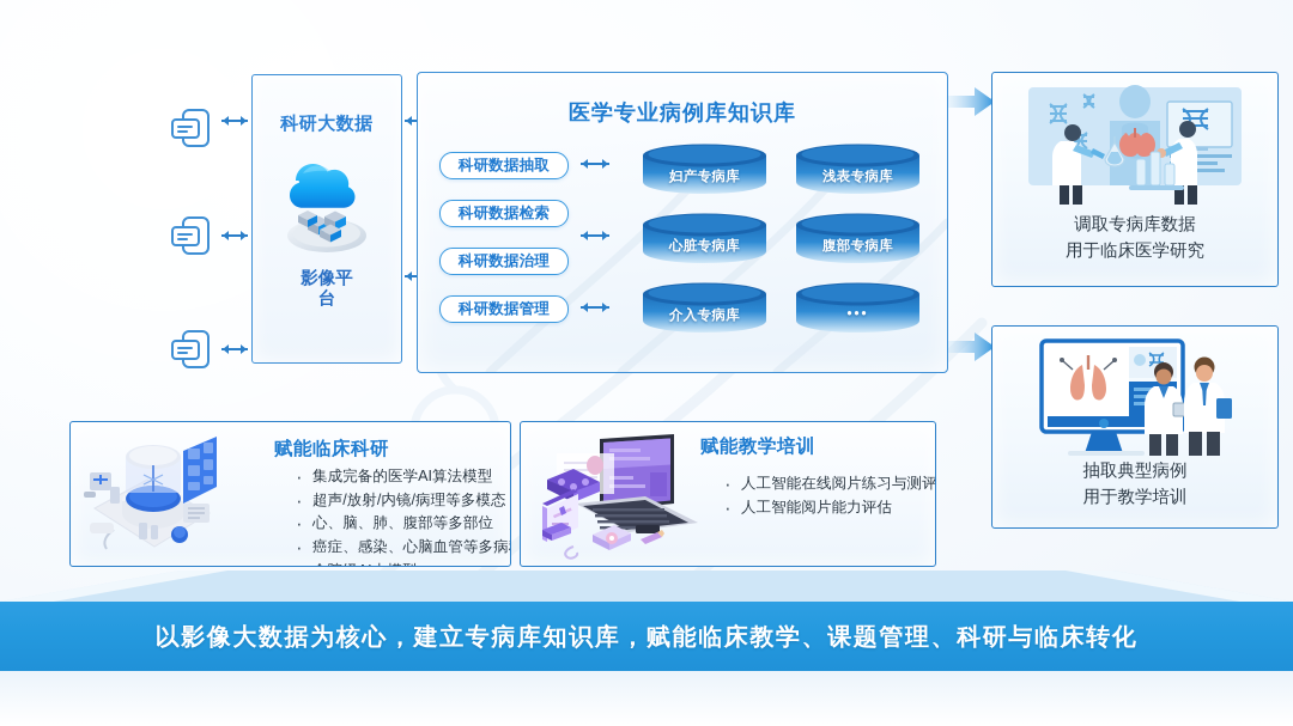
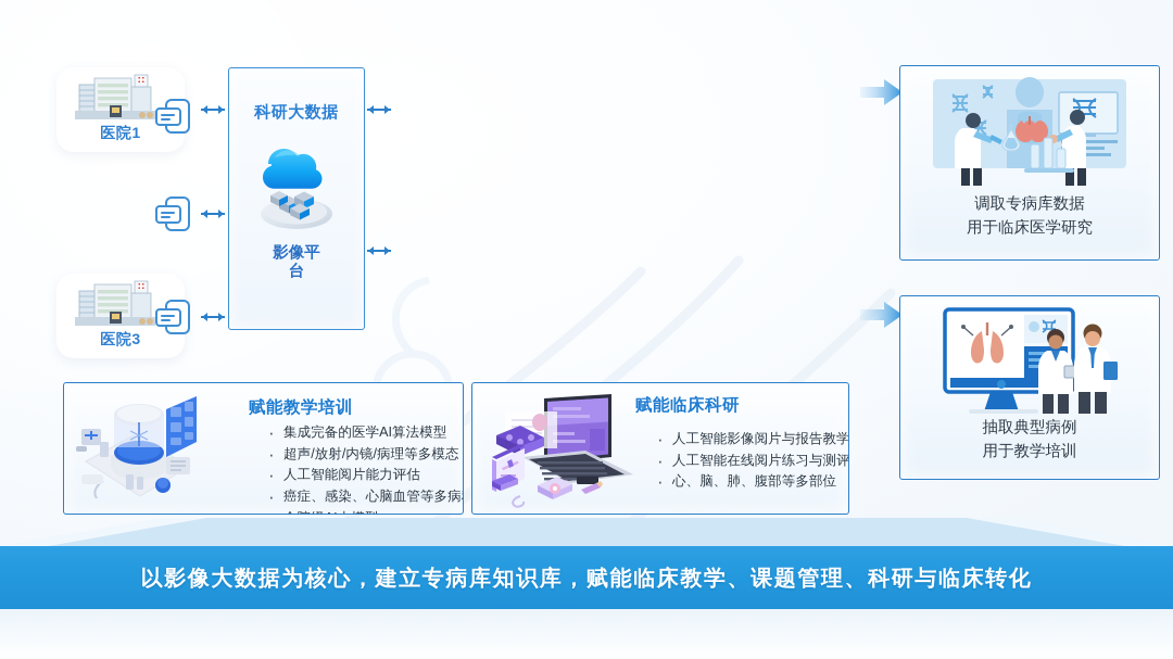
+ 医院1
+ 医院3
  科研大数据
  影像平
  台
- 医学专业病例库知识库
- 科研数据抽取
- 科研数据检索
- 科研数据治理
- 科研数据管理
- 妇产专病库
- 浅表专病库
- 心脏专病库
- 腹部专病库
- 介入专病库
- •••
  调取专病库数据
  用于临床医学研究
  抽取典型病例
  用于教学培训
- 赋能临床科研
+ 赋能教学培训
  集成完备的医学AI算法模型
  超声/放射/内镜/病理等多模态
- 心、脑、肺、腹部等多部位
+ 人工智能阅片能力评估
  癌症、感染、心脑血管等多病
- 赋能教学培训
+ 赋能临床科研
+ 人工智能影像阅片与报告教学
  人工智能在线阅片练习与测评
- 人工智能阅片能力评估
+ 心、脑、肺、腹部等多部位
  以影像大数据为核心，建立专病库知识库，赋能临床教学、课题管理、科研与临床转化
